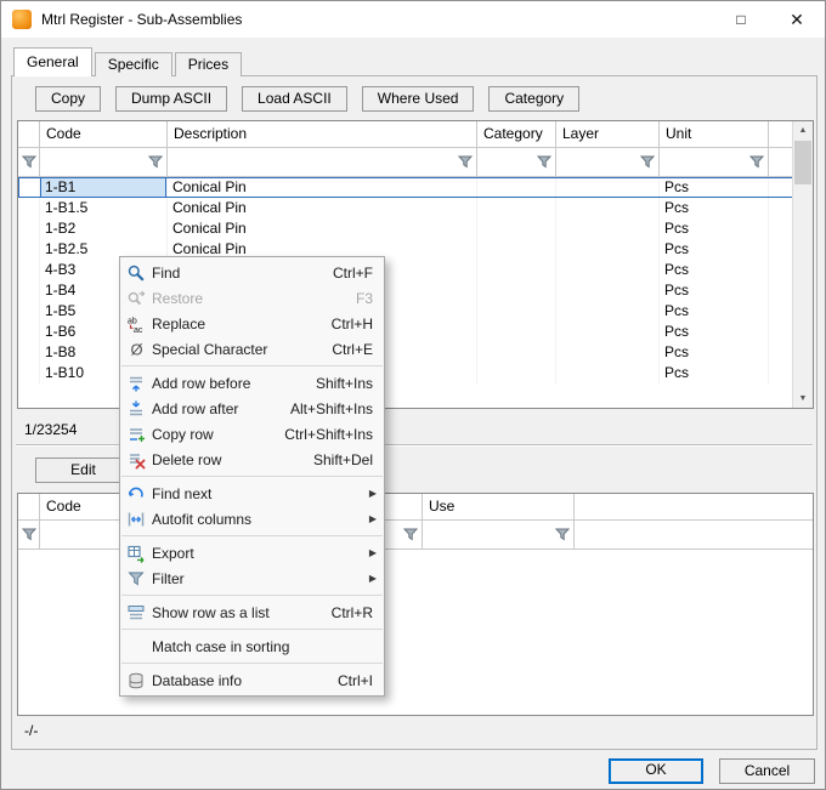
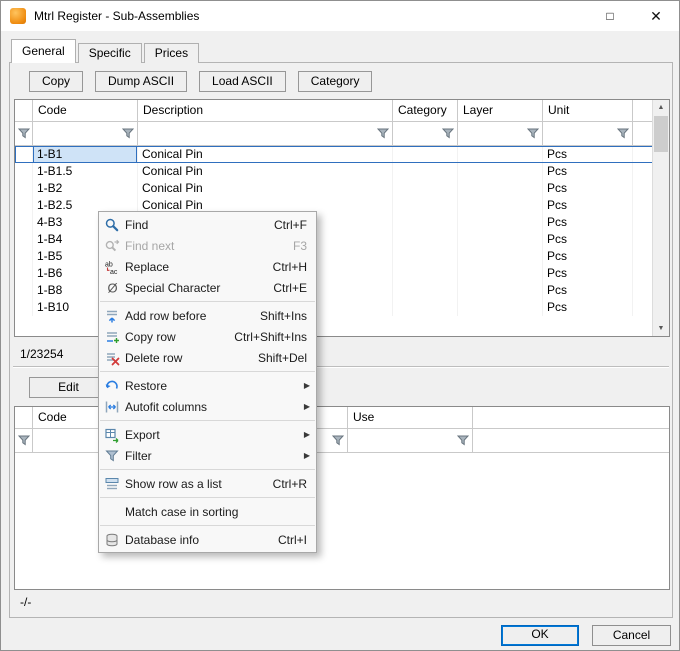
  Mtrl Register - Sub-Assemblies
  □
  ✕
  General
  Specific
  Prices
  Copy
  Dump ASCII
  Load ASCII
- Where Used
  Category
  Code
  Description
  Category
  Layer
  Unit
  1-B1
  Conical Pin
  Pcs
  1-B1.5
  Conical Pin
  Pcs
  1-B2
  Conical Pin
  Pcs
  1-B2.5
  Conical Pin
  Pcs
  4-B3
  Pcs
  1-B4
  Pcs
  1-B5
  Pcs
  1-B6
  Pcs
  1-B8
  Pcs
  1-B10
  Pcs
  1/23254
  Edit
  Code
  Use
  -/-
  OK
  Cancel
  Find
  Ctrl+F
- Restore
+ Find next
  F3
  Replace
  Ctrl+H
  Ø
  Special Character
  Ctrl+E
  Add row before
  Shift+Ins
- Add row after
- Alt+Shift+Ins
  Copy row
  Ctrl+Shift+Ins
  Delete row
  Shift+Del
- Find next
+ Restore
  ▶
  Autofit columns
  ▶
  Export
  ▶
  Filter
  ▶
  Show row as a list
  Ctrl+R
  Match case in sorting
  Database info
  Ctrl+I
